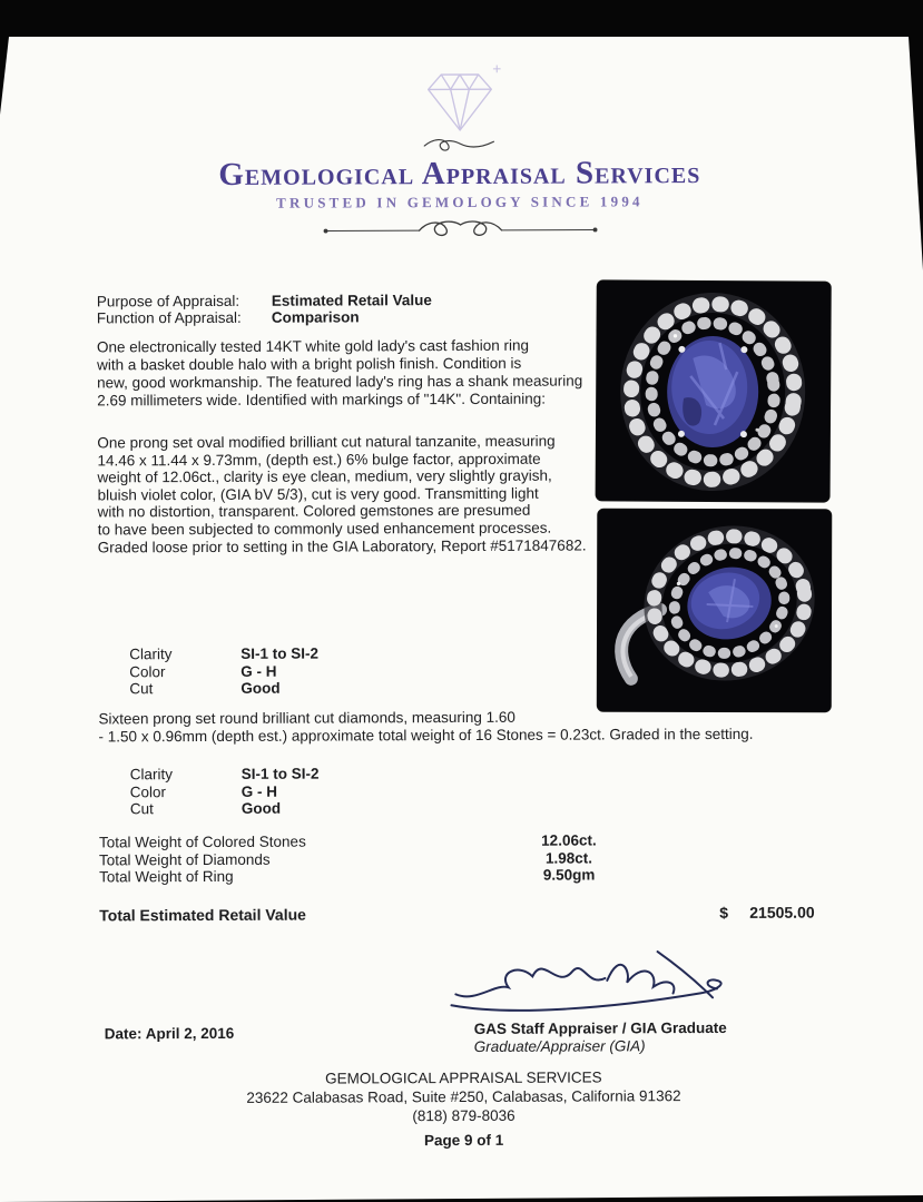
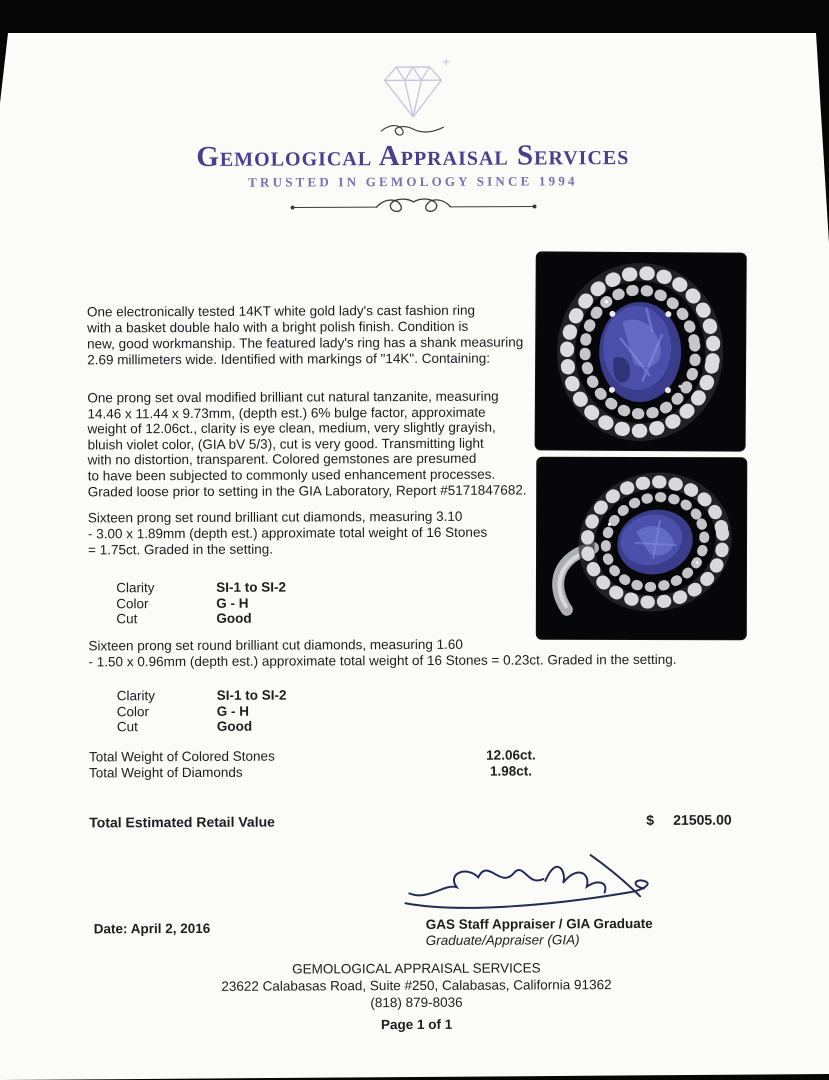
  Gemological Appraisal Services
  TRUSTED IN GEMOLOGY SINCE 1994
- Purpose of Appraisal: Estimated Retail Value
- Function of Appraisal: Comparison
  One electronically tested 14KT white gold lady's cast fashion ring
  with a basket double halo with a bright polish finish. Condition is
  new, good workmanship. The featured lady's ring has a shank measuring
  2.69 millimeters wide. Identified with markings of "14K". Containing:
  One prong set oval modified brilliant cut natural tanzanite, measuring
  14.46 x 11.44 x 9.73mm, (depth est.) 6% bulge factor, approximate
  weight of 12.06ct., clarity is eye clean, medium, very slightly grayish,
  bluish violet color, (GIA bV 5/3), cut is very good. Transmitting light
  with no distortion, transparent. Colored gemstones are presumed
  to have been subjected to commonly used enhancement processes.
  Graded loose prior to setting in the GIA Laboratory, Report #5171847682.
+ Sixteen prong set round brilliant cut diamonds, measuring 3.10
+ - 3.00 x 1.89mm (depth est.) approximate total weight of 16 Stones
+ = 1.75ct. Graded in the setting.
  Clarity SI-1 to SI-2
  Color G - H
  Cut Good
  Sixteen prong set round brilliant cut diamonds, measuring 1.60
  - 1.50 x 0.96mm (depth est.) approximate total weight of 16 Stones = 0.23ct. Graded in the setting.
  Clarity SI-1 to SI-2
  Color G - H
  Cut Good
  Total Weight of Colored Stones
  12.06ct.
  Total Weight of Diamonds
  1.98ct.
- Total Weight of Ring
- 9.50gm
  Total Estimated Retail Value
  $
  21505.00
  Date: April 2, 2016
  GAS Staff Appraiser / GIA Graduate
  Graduate/Appraiser (GIA)
  GEMOLOGICAL APPRAISAL SERVICES
  23622 Calabasas Road, Suite #250, Calabasas, California 91362
  (818) 879-8036
- Page 9 of 1
+ Page 1 of 1
